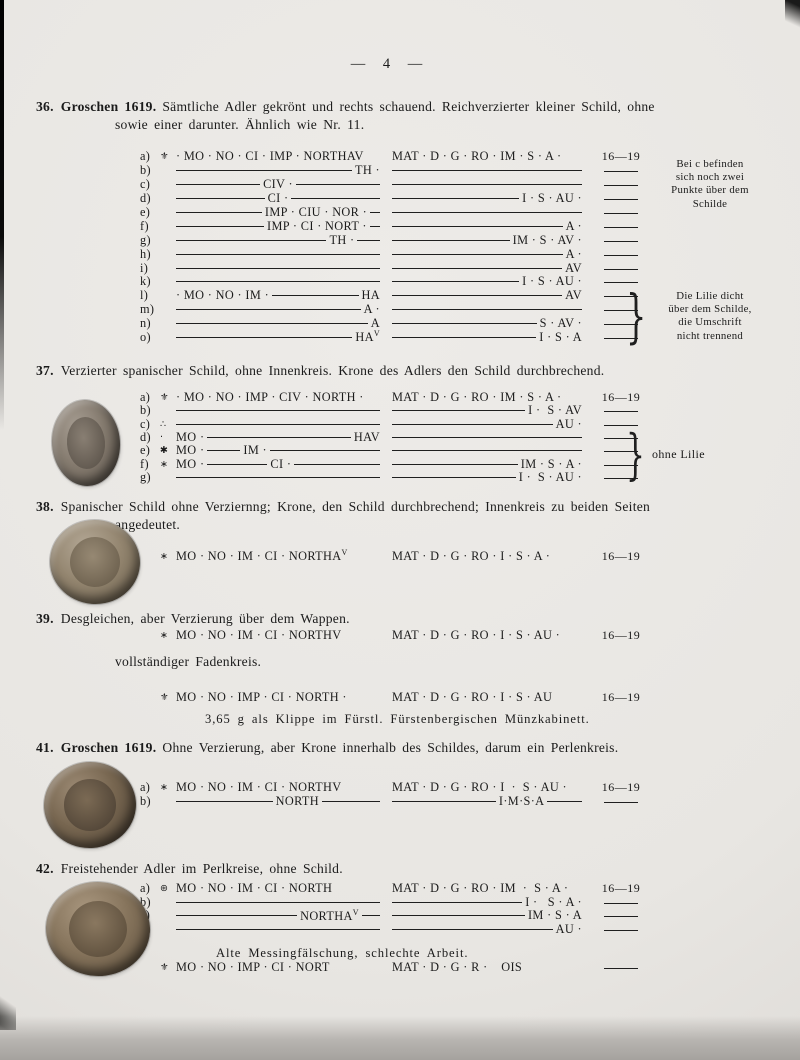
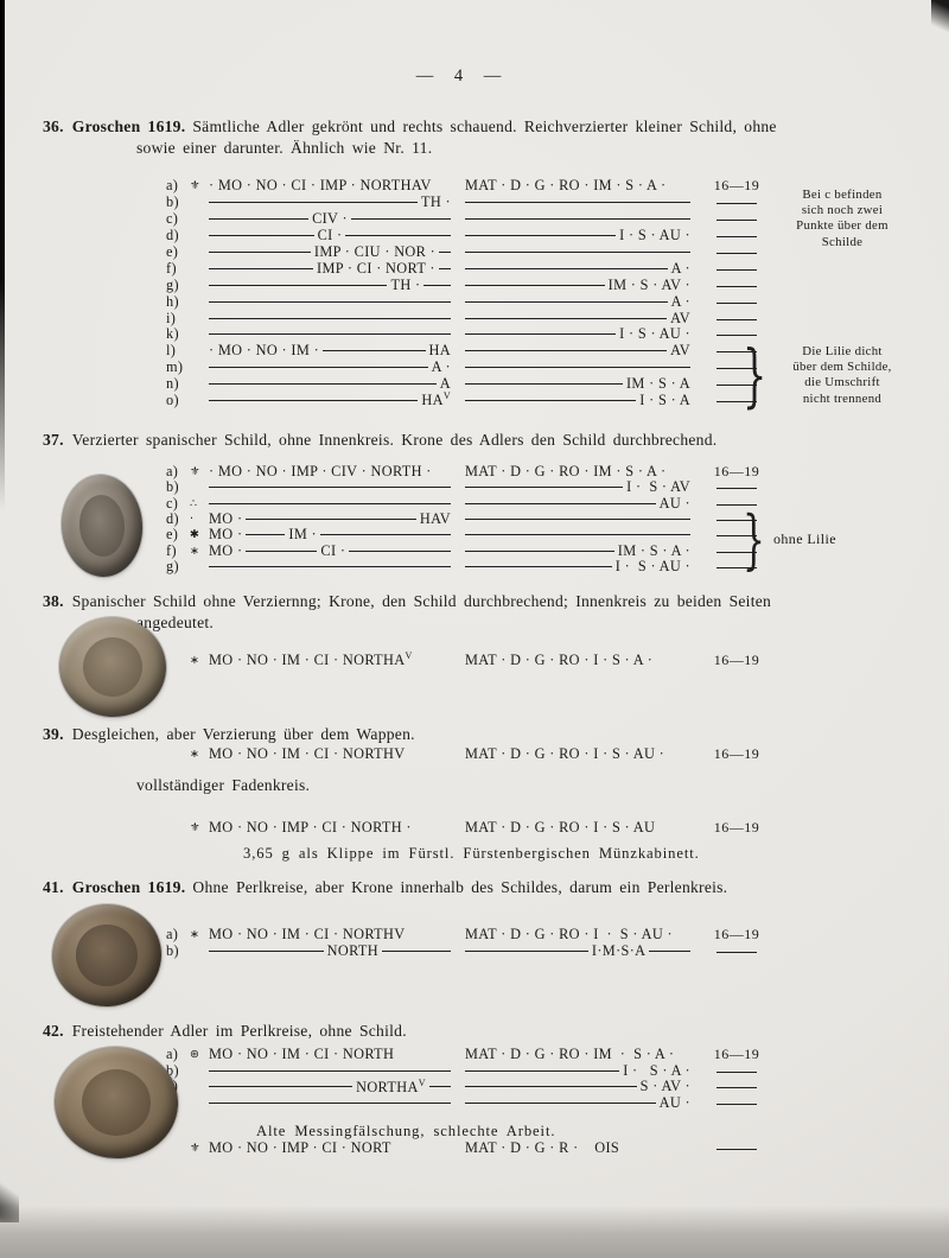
  — 4 —
  36. Groschen 1619. Sämtliche Adler gekrönt und rechts schauend. Reichverzierter kleiner Schild, ohne
  sowie einer darunter. Ähnlich wie Nr. 11.
  a)
  ⚜
  · MO · NO · CI · IMP · NORTHAV
  MAT · D · G · RO · IM · S · A ·
  16—19
  b)
  TH ·
  c)
  CIV ·
  d)
  CI ·
  I · S · AU ·
  e)
  IMP · CIU · NOR ·
  f)
  IMP · CI · NORT ·
  A ·
  g)
  TH ·
  IM · S · AV ·
  h)
  A ·
  i)
  AV
  k)
  I · S · AU ·
  l)
  · MO · NO · IM ·
  HA
  AV
  m)
  A ·
  n)
  A
- S · AV ·
+ IM · S · A
  o)
  HAV
  I · S · A
  Bei c befinden
  sich noch zwei
  Punkte über dem
  Schilde
  }
  Die Lilie dicht
  über dem Schilde,
  die Umschrift
  nicht trennend
  37. Verzierter spanischer Schild, ohne Innenkreis. Krone des Adlers den Schild durchbrechend.
  a)
  ⚜
  · MO · NO · IMP · CIV · NORTH ·
  MAT · D · G · RO · IM · S · A ·
  16—19
  b)
  I · S · AV
  c)
  ∴
  AU ·
  d)
  ·
  MO ·
  HAV
  e)
  ✱
  MO ·
  IM ·
  f)
  ∗
  MO ·
  CI ·
  IM · S · A ·
  g)
  I · S · AU ·
  }
  ohne Lilie
  38. Spanischer Schild ohne Verziernng; Krone, den Schild durchbrechend; Innenkreis zu beiden Seiten
  angedeutet.
  ∗
  MO · NO · IM · CI · NORTHAV
  MAT · D · G · RO · I · S · A ·
  16—19
  39. Desgleichen, aber Verzierung über dem Wappen.
  ∗
  MO · NO · IM · CI · NORTHV
  MAT · D · G · RO · I · S · AU ·
  16—19
  vollständiger Fadenkreis.
  ⚜
  MO · NO · IMP · CI · NORTH ·
  MAT · D · G · RO · I · S · AU
  16—19
  3,65 g als Klippe im Fürstl. Fürstenbergischen Münzkabinett.
- 41. Groschen 1619. Ohne Verzierung, aber Krone innerhalb des Schildes, darum ein Perlenkreis.
+ 41. Groschen 1619. Ohne Perlkreise, aber Krone innerhalb des Schildes, darum ein Perlenkreis.
  a)
  ∗
  MO · NO · IM · CI · NORTHV
  MAT · D · G · RO · I · S · AU ·
  16—19
  b)
  NORTH
  I·M·S·A
  42. Freistehender Adler im Perlkreise, ohne Schild.
  a)
  ⊛
  MO · NO · IM · CI · NORTH
  MAT · D · G · RO · IM · S · A ·
  16—19
  b)
  I · S · A ·
  NORTHAV
- IM · S · A
+ S · AV ·
  AU ·
  Alte Messingfälschung, schlechte Arbeit.
  ⚜
  MO · NO · IMP · CI · NORT
  MAT · D · G · R · OIS
